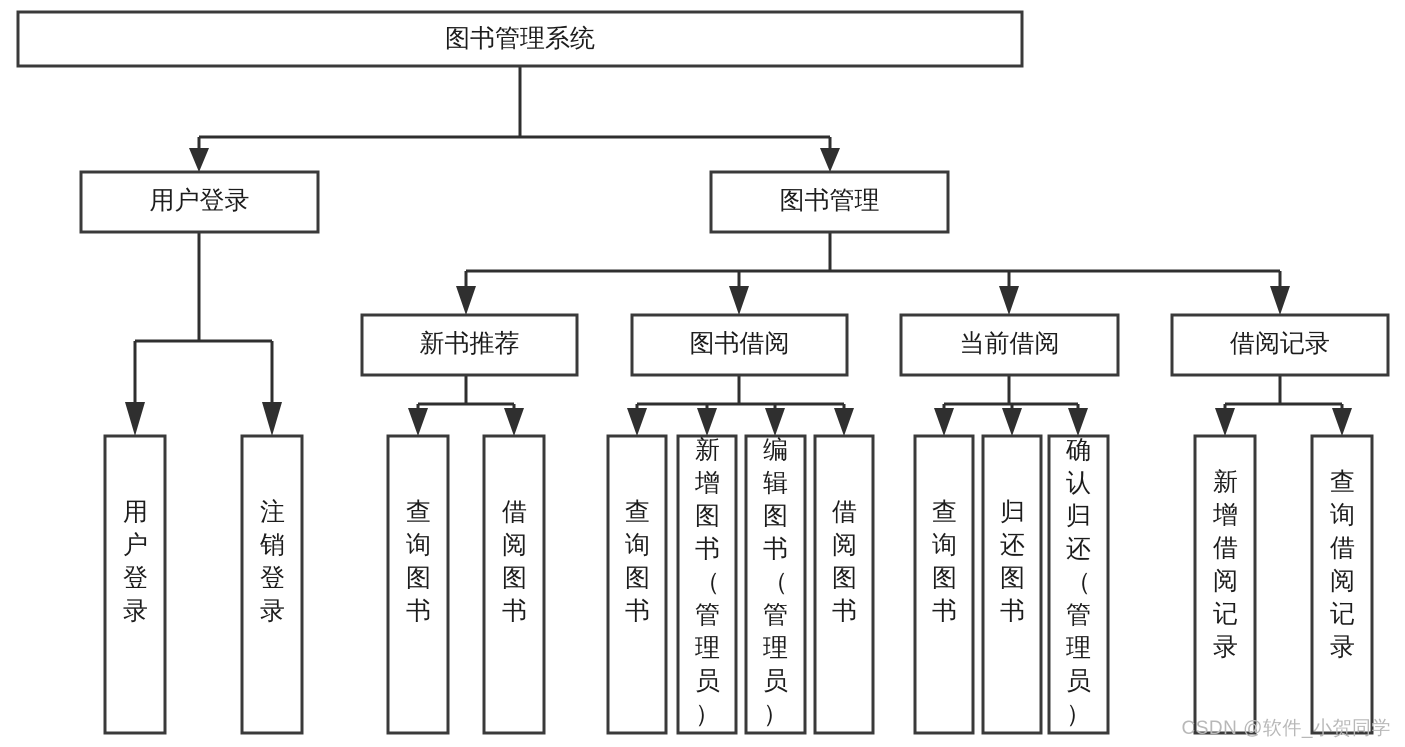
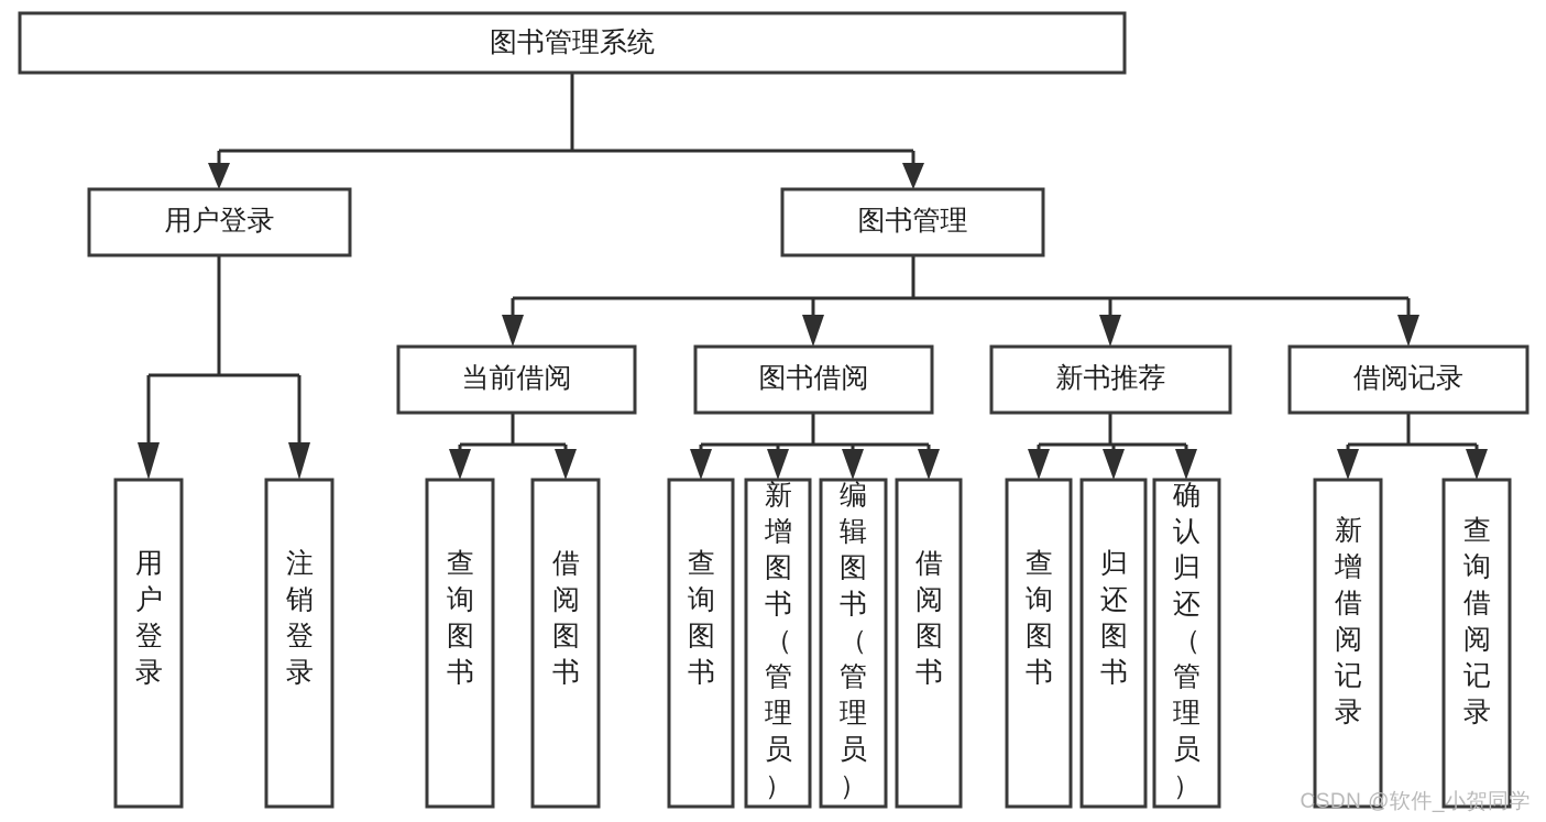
  图书管理系统
  用户登录
  图书管理
- 新书推荐
+ 当前借阅
  图书借阅
- 当前借阅
+ 新书推荐
  借阅记录
  用户登录
  注销登录
  查询图书
  借阅图书
  查询图书
  新增图书（管理员）
  编辑图书（管理员）
  借阅图书
  查询图书
  归还图书
  确认归还（管理员）
  新增借阅记录
  查询借阅记录
  CSDN @软件_小贺同学
